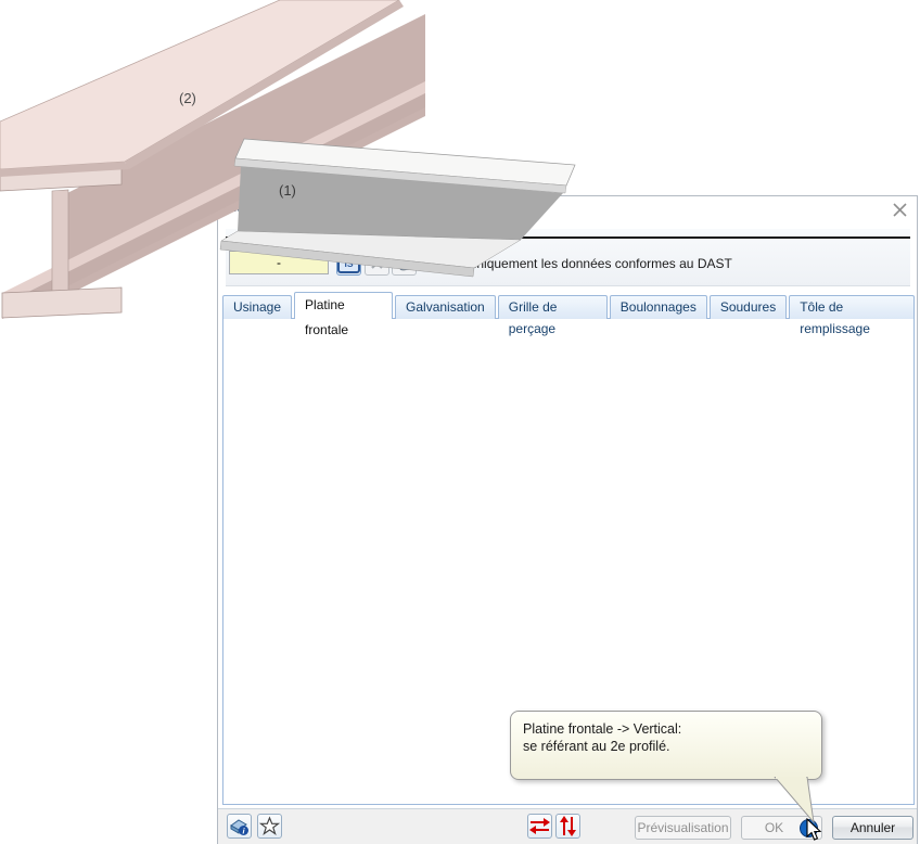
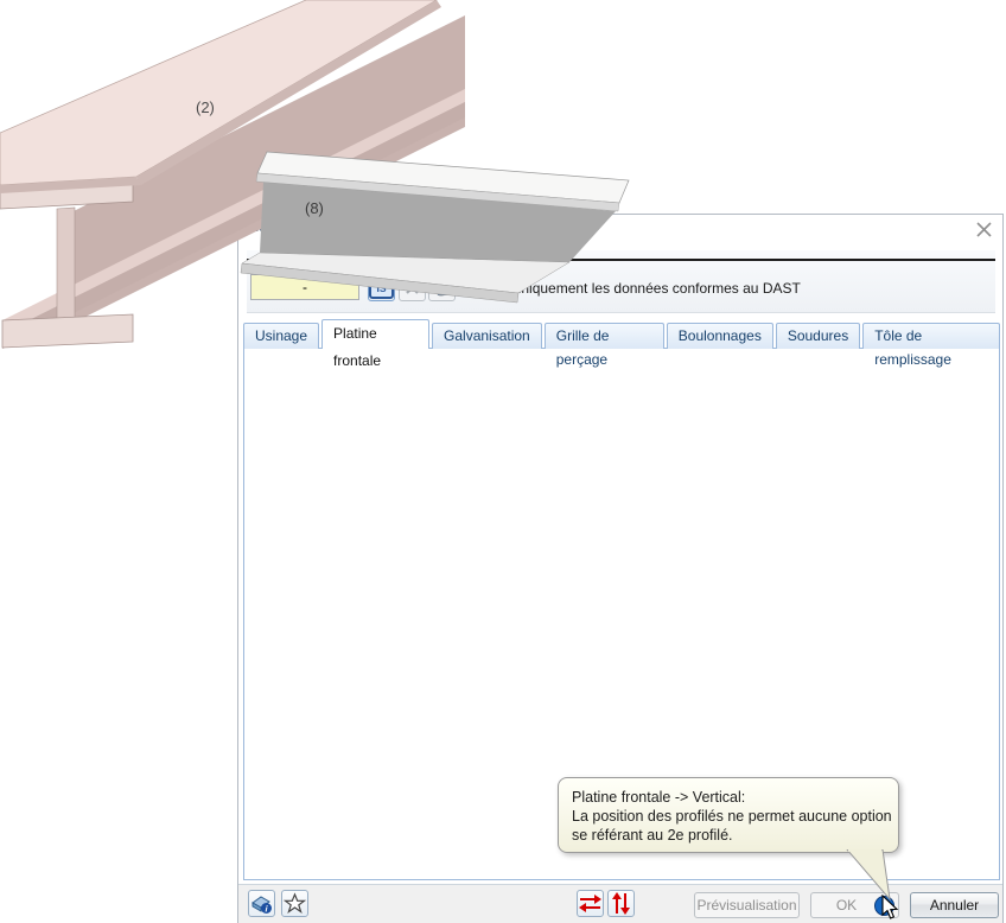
  -
  iquement les données conformes au DAST
  Usinage
  Platine frontale
  Galvanisation
  Grille de perçage
  Boulonnages
  Soudures
  Tôle de remplissage
  i
  Prévisualisation
  OK
  Annuler
  (2)
- (1)
+ (8)
  Platine frontale -> Vertical:
+ La position des profilés ne permet aucune option
  se référant au 2e profilé.
